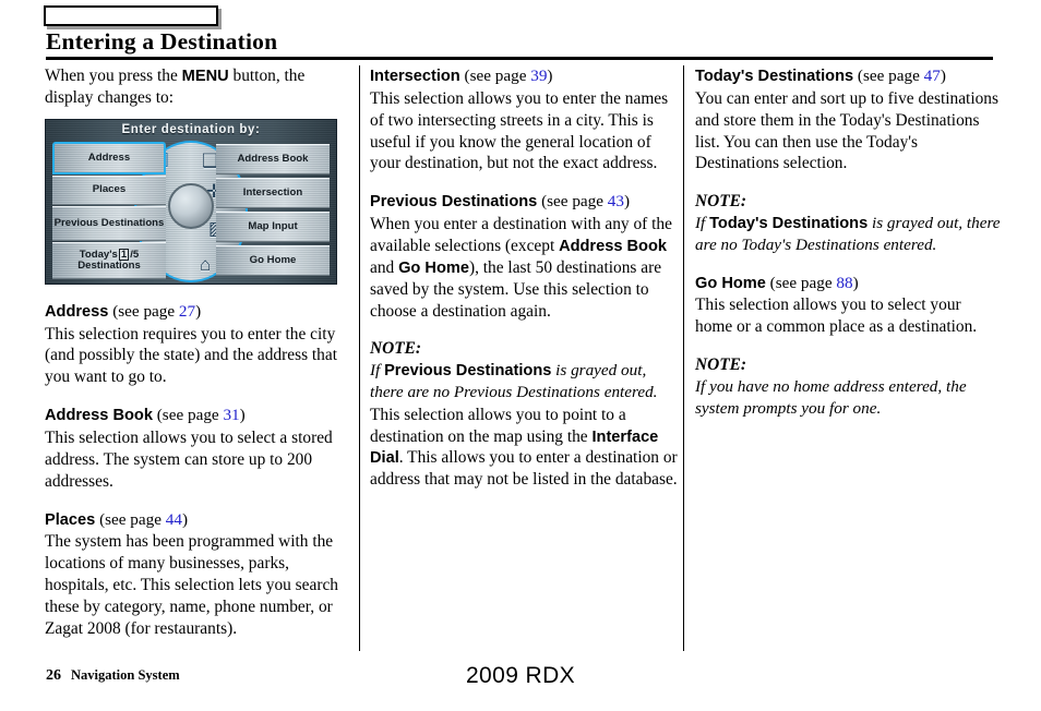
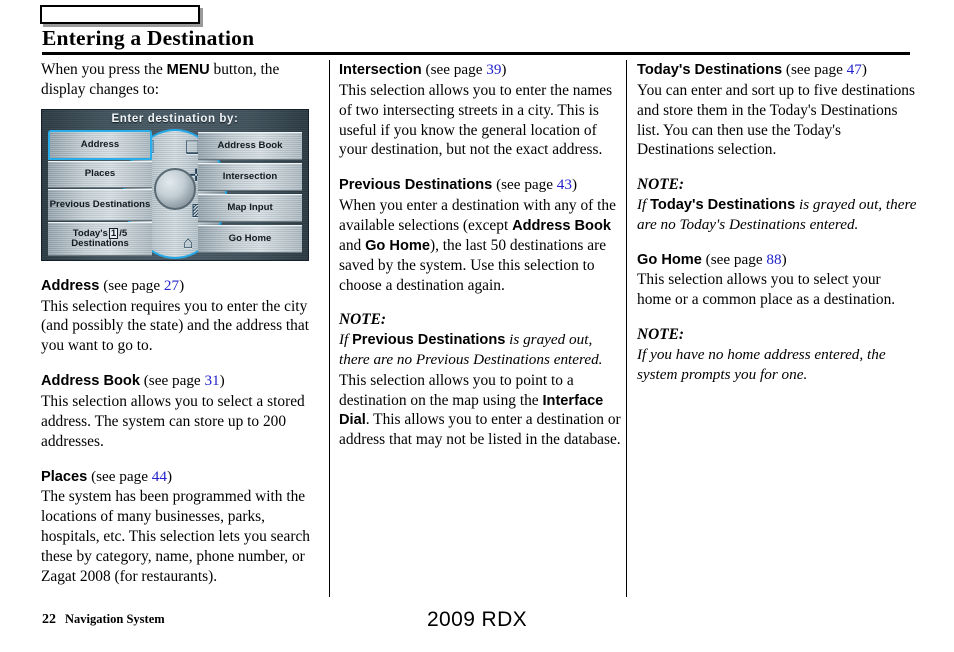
  Entering a Destination
  When you press the MENU button, the display changes to:
  Enter destination by:
  ❑
  ✛
  ⌂
  Address
  Places
  Previous Destinations
  Today's 1 /5
  Destinations
  Address Book
  Intersection
  Map Input
  Go Home
  Address (see page 27)
  This selection requires you to enter the city (and possibly the state) and the address that you want to go to.
  Address Book (see page 31)
  This selection allows you to select a stored address. The system can store up to 200 addresses.
  Places (see page 44)
  The system has been programmed with the locations of many businesses, parks, hospitals, etc. This selection lets you search these by category, name, phone number, or Zagat 2008 (for restaurants).
  Intersection (see page 39)
  This selection allows you to enter the names of two intersecting streets in a city. This is useful if you know the general location of your destination, but not the exact address.
  Previous Destinations (see page 43)
  When you enter a destination with any of the available selections (except Address Book and Go Home), the last 50 destinations are saved by the system. Use this selection to choose a destination again.
  NOTE:
  If Previous Destinations is grayed out, there are no Previous Destinations entered.
  This selection allows you to point to a destination on the map using the Interface Dial. This allows you to enter a destination or address that may not be listed in the database.
  Today's Destinations (see page 47)
  You can enter and sort up to five destinations and store them in the Today's Destinations list. You can then use the Today's Destinations selection.
  NOTE:
  If Today's Destinations is grayed out, there are no Today's Destinations entered.
  Go Home (see page 88)
  This selection allows you to select your home or a common place as a destination.
  NOTE:
  If you have no home address entered, the system prompts you for one.
- 26 Navigation System
+ 22 Navigation System
  2009 RDX
